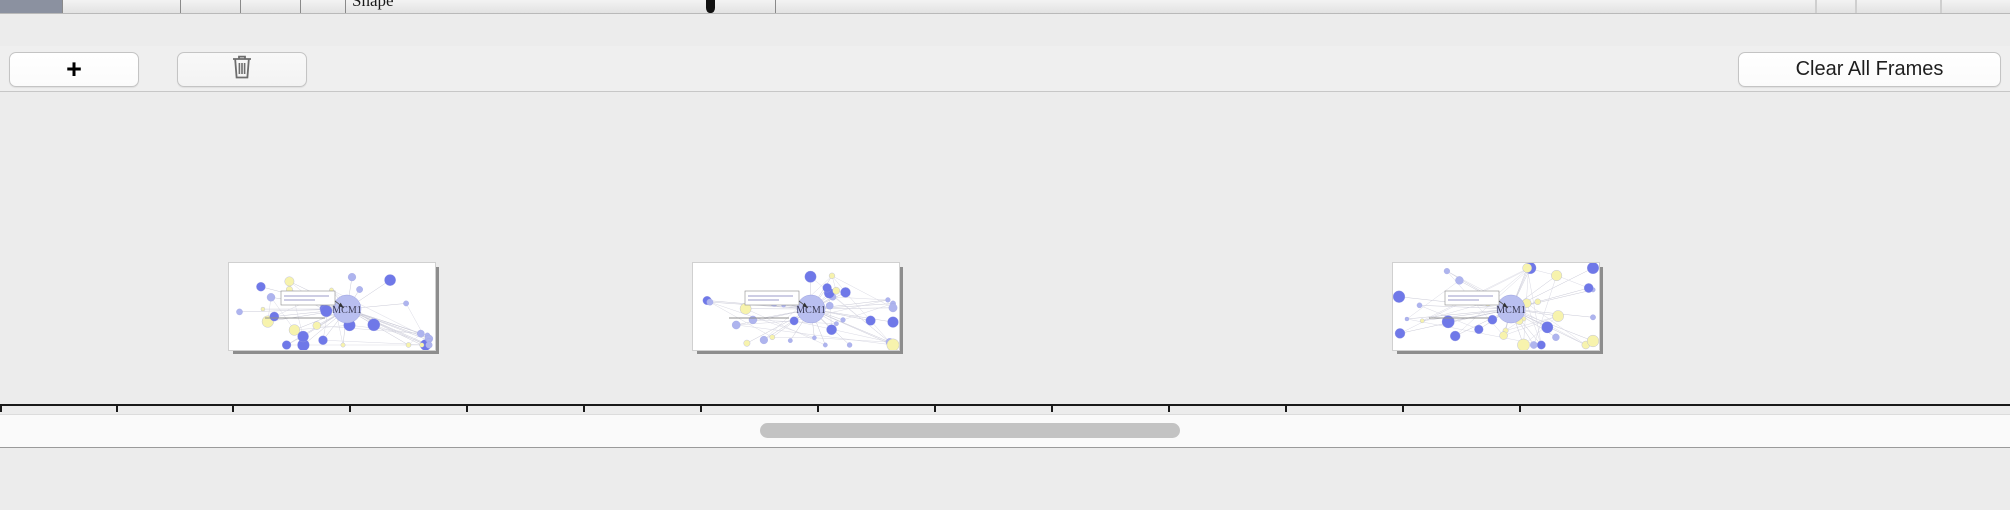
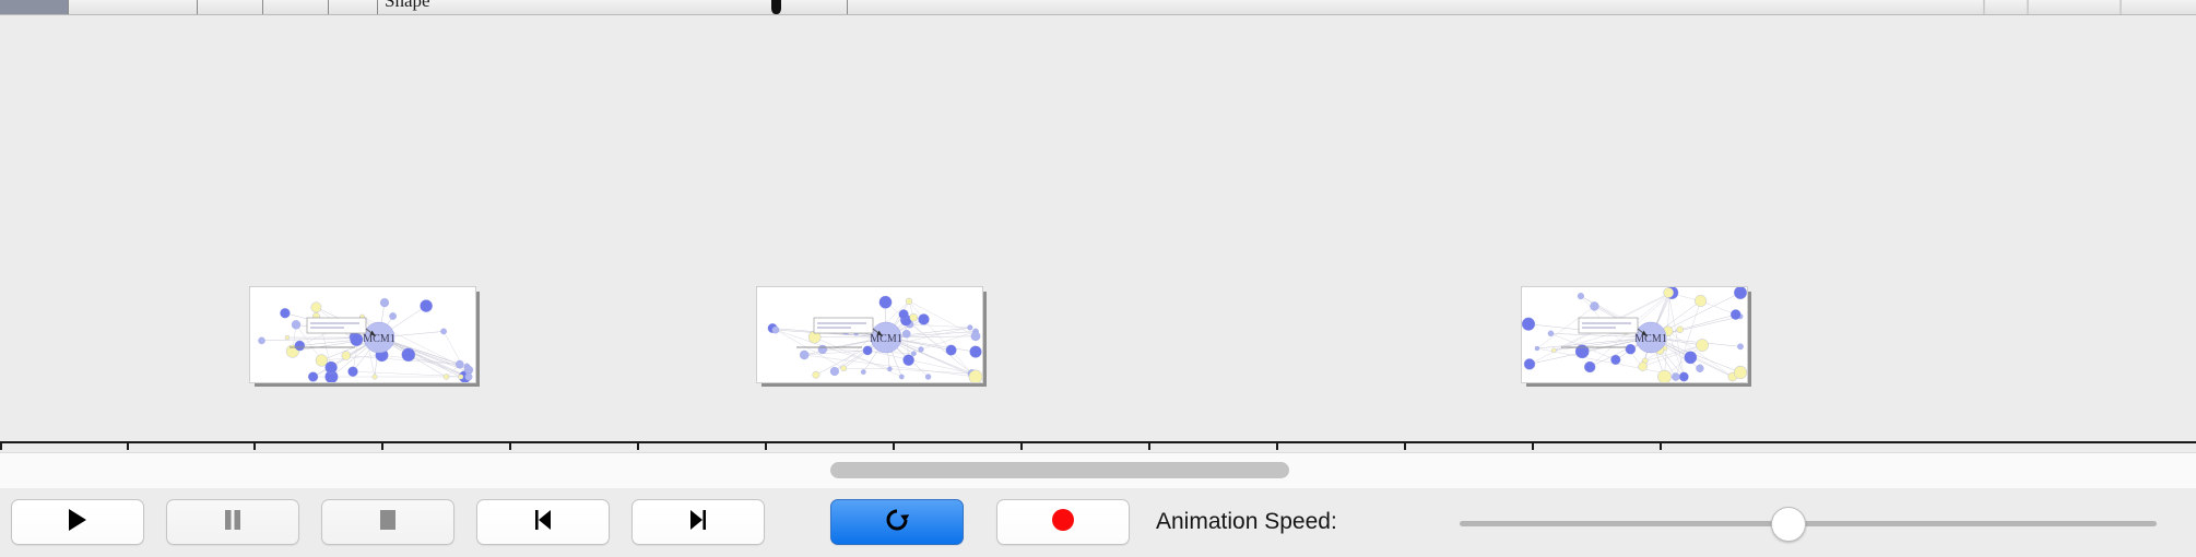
  Shape
- +
- Clear All Frames
  MCM1
  MCM1
  MCM1
+ Animation Speed:
